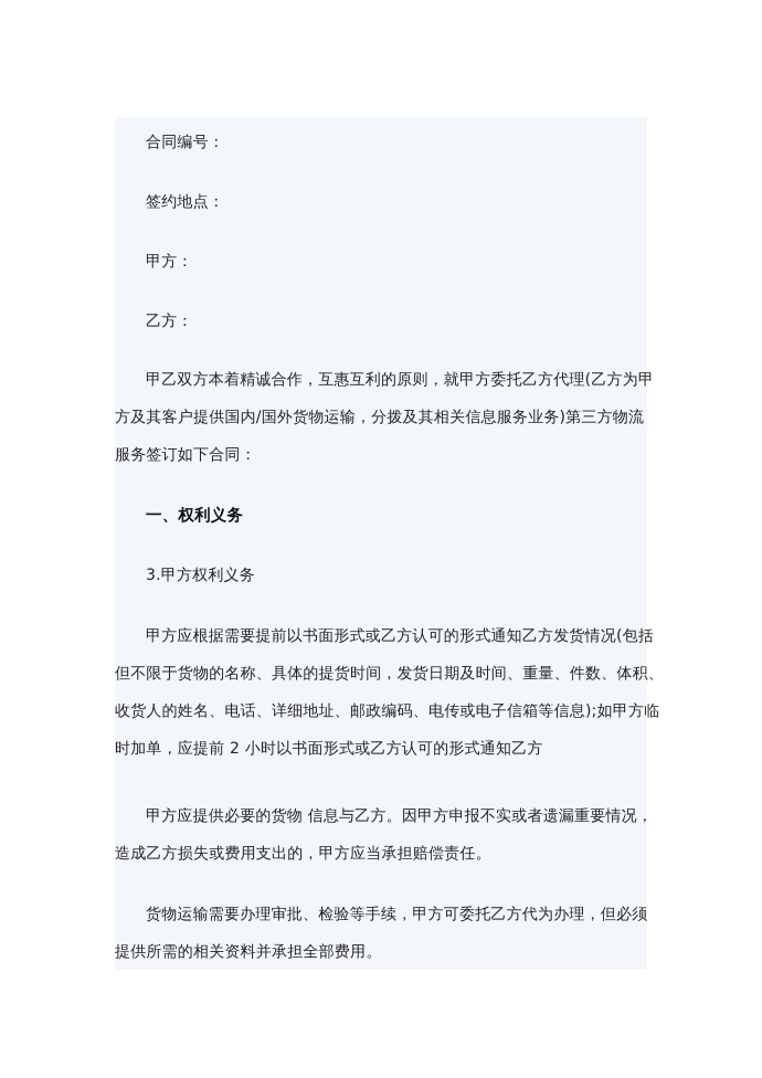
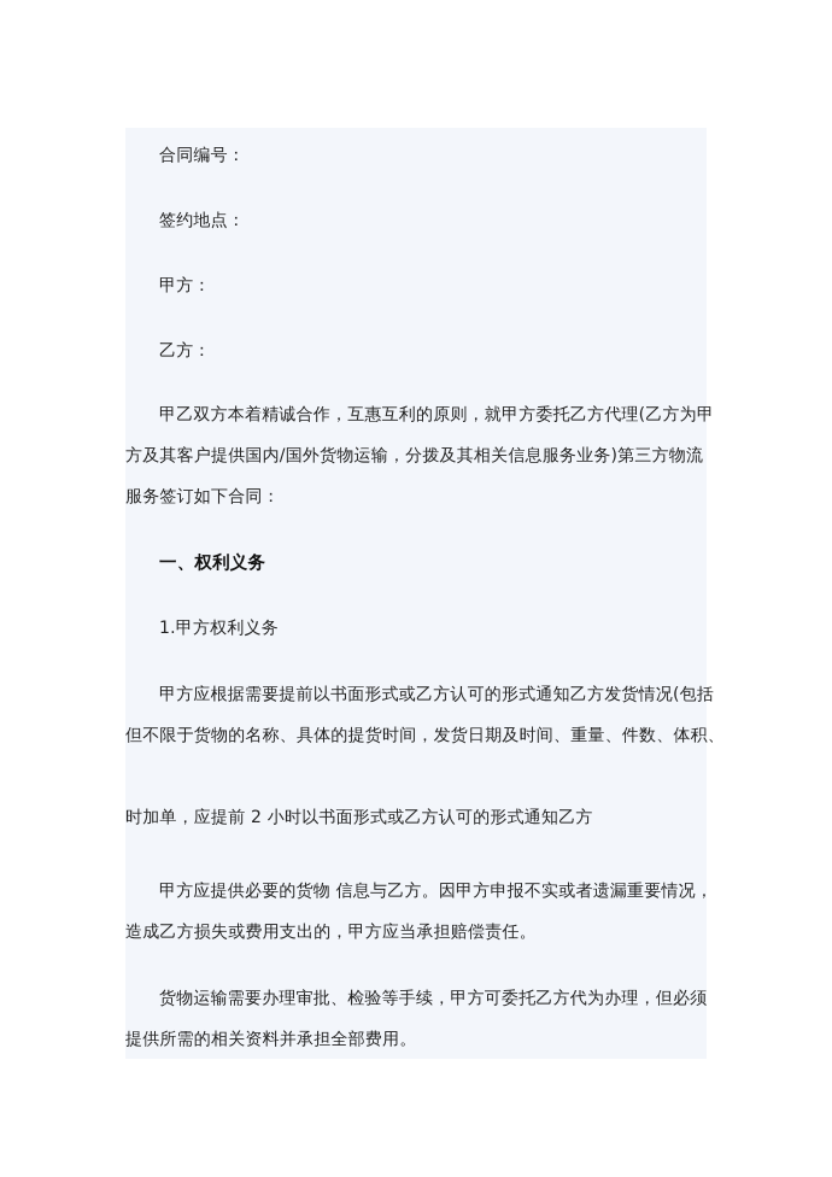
  合同编号：
  签约地点：
  甲方：
  乙方：
  甲乙双方本着精诚合作，互惠互利的原则，就甲方委托乙方代理(乙方为甲
  方及其客户提供国内/国外货物运输，分拨及其相关信息服务业务)第三方物流
  服务签订如下合同：
  一、权利义务
- 3.甲方权利义务
+ 1.甲方权利义务
  甲方应根据需要提前以书面形式或乙方认可的形式通知乙方发货情况(包括
  但不限于货物的名称、具体的提货时间，发货日期及时间、重量、件数、体积、
- 收货人的姓名、电话、详细地址、邮政编码、电传或电子信箱等信息);如甲方临
  时加单，应提前 2 小时以书面形式或乙方认可的形式通知乙方
  甲方应提供必要的货物 信息与乙方。因甲方申报不实或者遗漏重要情况，
  造成乙方损失或费用支出的，甲方应当承担赔偿责任。
  货物运输需要办理审批、检验等手续，甲方可委托乙方代为办理，但必须
  提供所需的相关资料并承担全部费用。
